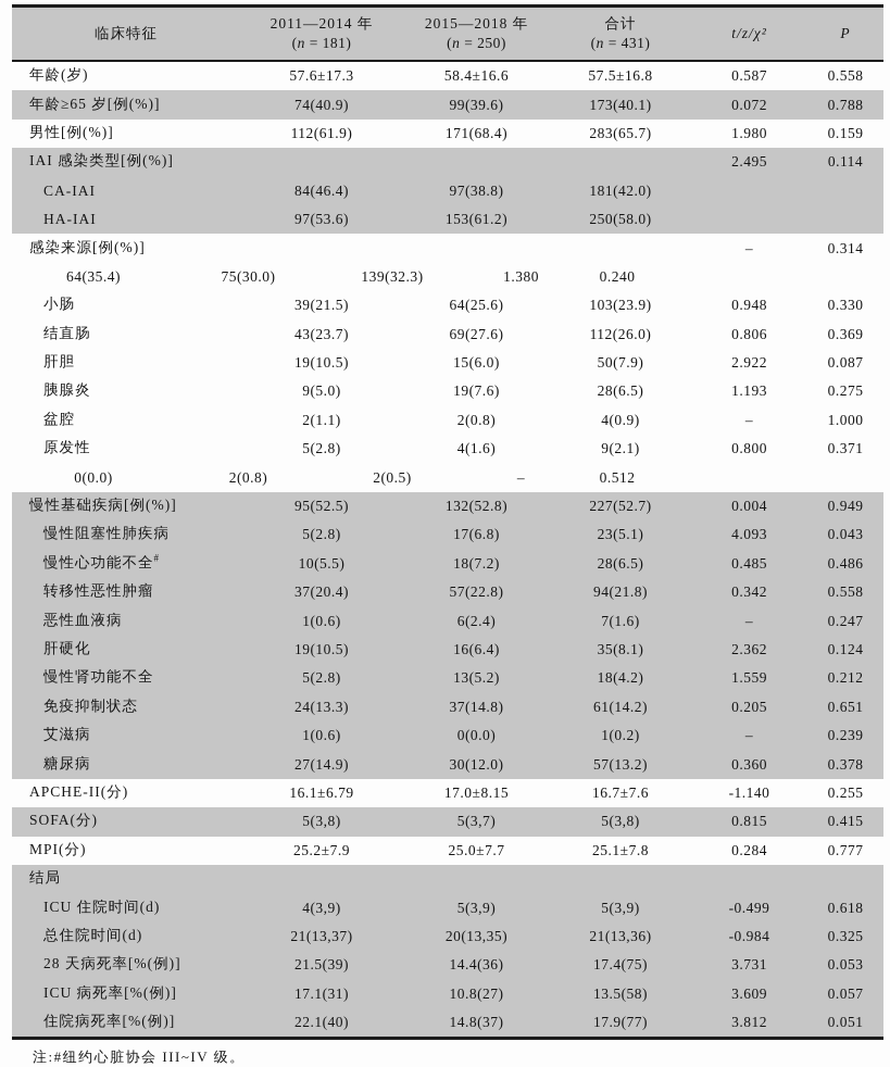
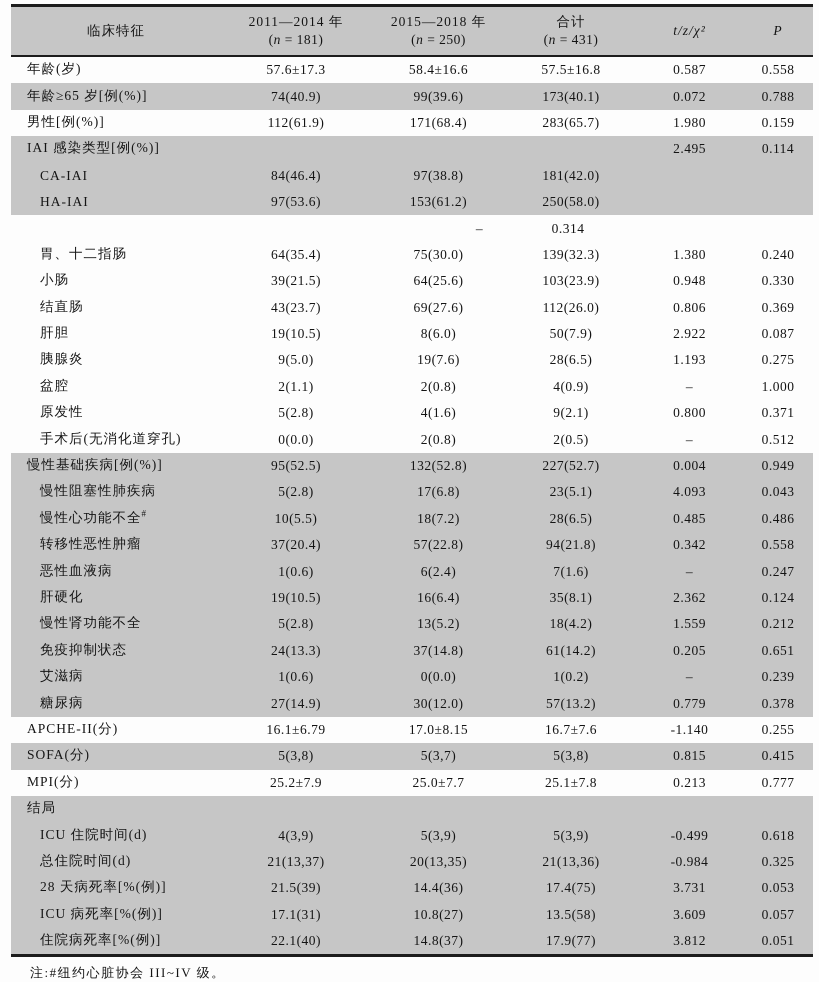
  临床特征
  2011—2014 年
  (n = 181)
  2015—2018 年
  (n = 250)
  合计
  (n = 431)
  t/z/χ²
  P
  年龄(岁)
  57.6±17.3
  58.4±16.6
  57.5±16.8
  0.587
  0.558
  年龄≥65 岁[例(%)]
  74(40.9)
  99(39.6)
  173(40.1)
  0.072
  0.788
  男性[例(%)]
  112(61.9)
  171(68.4)
  283(65.7)
  1.980
  0.159
  IAI 感染类型[例(%)]
  2.495
  0.114
  CA-IAI
  84(46.4)
  97(38.8)
  181(42.0)
  HA-IAI
  97(53.6)
  153(61.2)
  250(58.0)
- 感染来源[例(%)]
  –
  0.314
+ 胃、十二指肠
  64(35.4)
  75(30.0)
  139(32.3)
  1.380
  0.240
  小肠
  39(21.5)
  64(25.6)
  103(23.9)
  0.948
  0.330
  结直肠
  43(23.7)
  69(27.6)
  112(26.0)
  0.806
  0.369
  肝胆
  19(10.5)
- 15(6.0)
+ 8(6.0)
  50(7.9)
  2.922
  0.087
  胰腺炎
  9(5.0)
  19(7.6)
  28(6.5)
  1.193
  0.275
  盆腔
  2(1.1)
  2(0.8)
  4(0.9)
  –
  1.000
  原发性
  5(2.8)
  4(1.6)
  9(2.1)
  0.800
  0.371
+ 手术后(无消化道穿孔)
  0(0.0)
  2(0.8)
  2(0.5)
  –
  0.512
  慢性基础疾病[例(%)]
  95(52.5)
  132(52.8)
  227(52.7)
  0.004
  0.949
  慢性阻塞性肺疾病
  5(2.8)
  17(6.8)
  23(5.1)
  4.093
  0.043
  慢性心功能不全#
  10(5.5)
  18(7.2)
  28(6.5)
  0.485
  0.486
  转移性恶性肿瘤
  37(20.4)
  57(22.8)
  94(21.8)
  0.342
  0.558
  恶性血液病
  1(0.6)
  6(2.4)
  7(1.6)
  –
  0.247
  肝硬化
  19(10.5)
  16(6.4)
  35(8.1)
  2.362
  0.124
  慢性肾功能不全
  5(2.8)
  13(5.2)
  18(4.2)
  1.559
  0.212
  免疫抑制状态
  24(13.3)
  37(14.8)
  61(14.2)
  0.205
  0.651
  艾滋病
  1(0.6)
  0(0.0)
  1(0.2)
  –
  0.239
  糖尿病
  27(14.9)
  30(12.0)
  57(13.2)
- 0.360
+ 0.779
  0.378
  APCHE-II(分)
  16.1±6.79
  17.0±8.15
  16.7±7.6
  -1.140
  0.255
  SOFA(分)
  5(3,8)
  5(3,7)
  5(3,8)
  0.815
  0.415
  MPI(分)
  25.2±7.9
  25.0±7.7
  25.1±7.8
- 0.284
+ 0.213
  0.777
  结局
  ICU 住院时间(d)
  4(3,9)
  5(3,9)
  5(3,9)
  -0.499
  0.618
  总住院时间(d)
  21(13,37)
  20(13,35)
  21(13,36)
  -0.984
  0.325
  28 天病死率[%(例)]
  21.5(39)
  14.4(36)
  17.4(75)
  3.731
  0.053
  ICU 病死率[%(例)]
  17.1(31)
  10.8(27)
  13.5(58)
  3.609
  0.057
  住院病死率[%(例)]
  22.1(40)
  14.8(37)
  17.9(77)
  3.812
  0.051
  注:#纽约心脏协会 III~IV 级。
